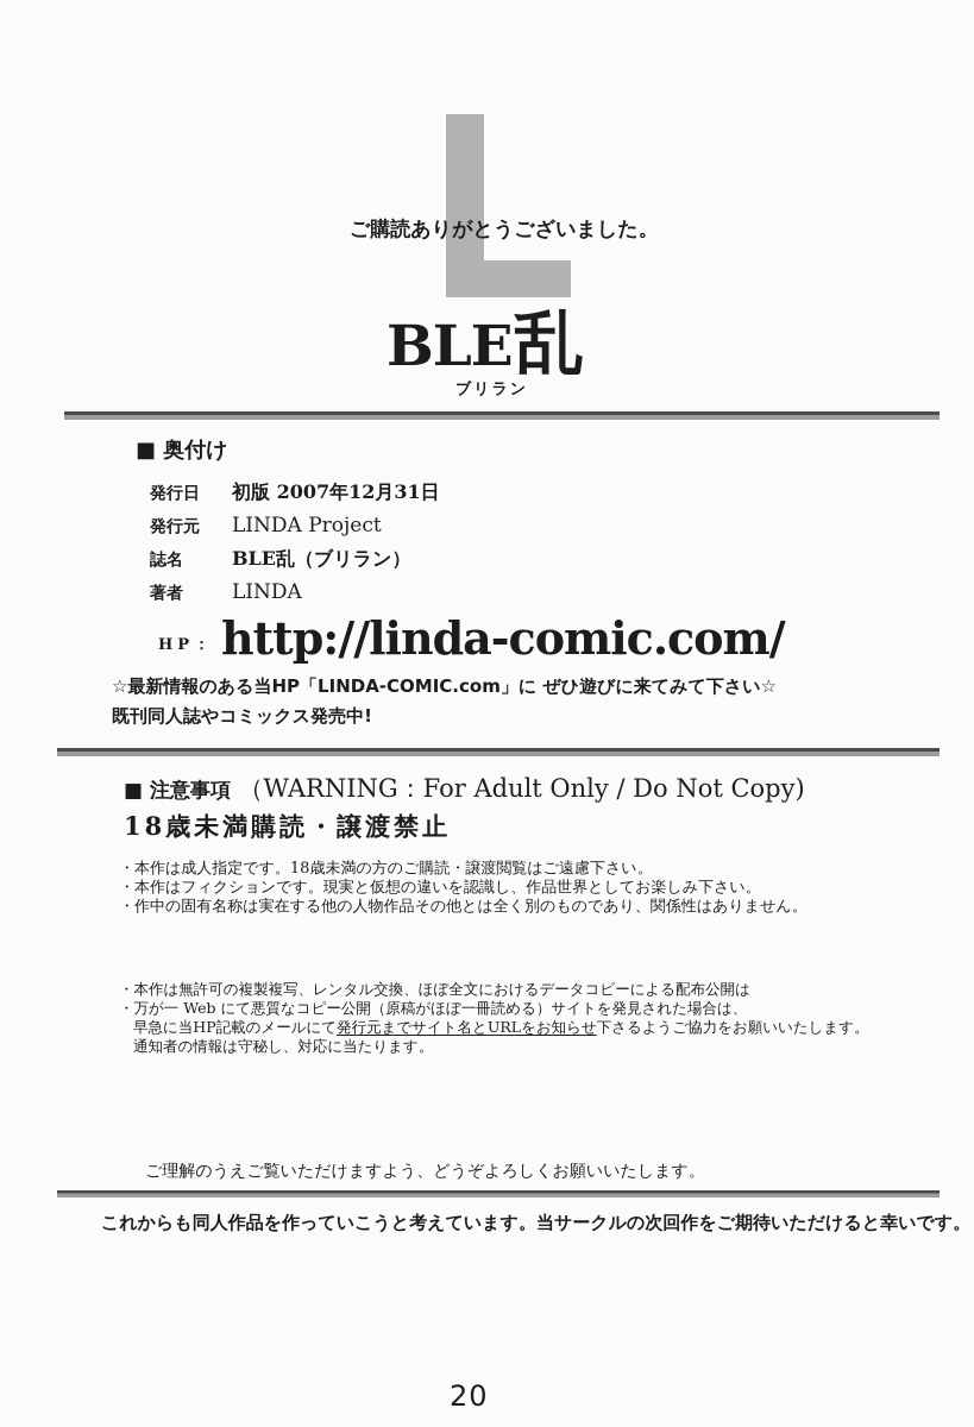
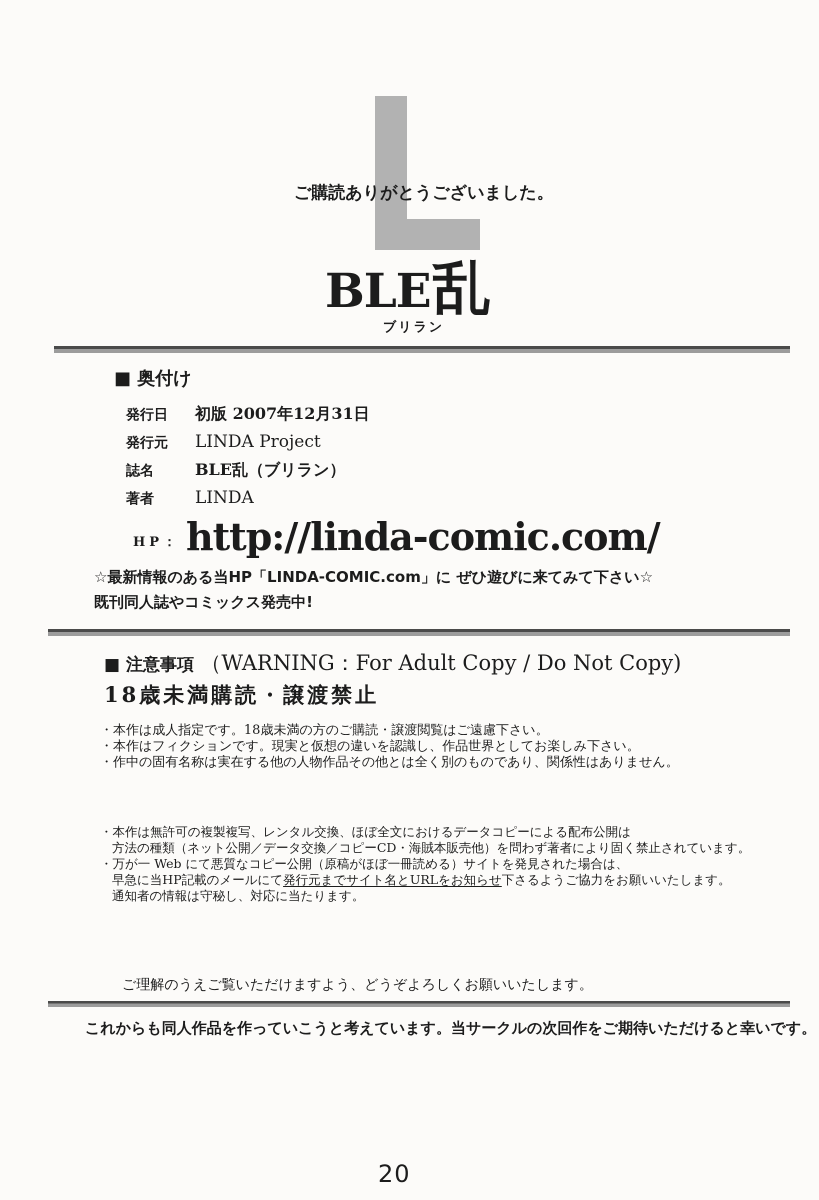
  ご購読ありがとうございました。
  BLE
  乱
  ブリラン
  ■ 奥付け
  発行日
  初版 2007年12月31日
  発行元
  LINDA Project
  誌名
  BLE乱（ブリラン）
  著者
  LINDA
  HP：
  http://linda-comic.com/
  ☆最新情報のある当HP「LINDA-COMIC.com」に ぜひ遊びに来てみて下さい☆
  既刊同人誌やコミックス発売中!
- ■ 注意事項 （WARNING：For Adult Only / Do Not Copy)
+ ■ 注意事項 （WARNING：For Adult Copy / Do Not Copy)
  18歳未満購読・譲渡禁止
  ・本作は成人指定です。18歳未満の方のご購読・譲渡閲覧はご遠慮下さい。
  ・本作はフィクションです。現実と仮想の違いを認識し、作品世界としてお楽しみ下さい。
  ・作中の固有名称は実在する他の人物作品その他とは全く別のものであり、関係性はありません。
  ・本作は無許可の複製複写、レンタル交換、ほぼ全文におけるデータコピーによる配布公開は
+ 方法の種類（ネット公開／データ交換／コピーCD・海賊本販売他）を問わず著者により固く禁止されています。
  ・万が一 Web にて悪質なコピー公開（原稿がほぼ一冊読める）サイトを発見された場合は、
  早急に当HP記載のメールにて発行元までサイト名とURLをお知らせ下さるようご協力をお願いいたします。
  通知者の情報は守秘し、対応に当たります。
  ご理解のうえご覧いただけますよう、どうぞよろしくお願いいたします。
  これからも同人作品を作っていこうと考えています。当サークルの次回作をご期待いただけると幸いです。
  20
